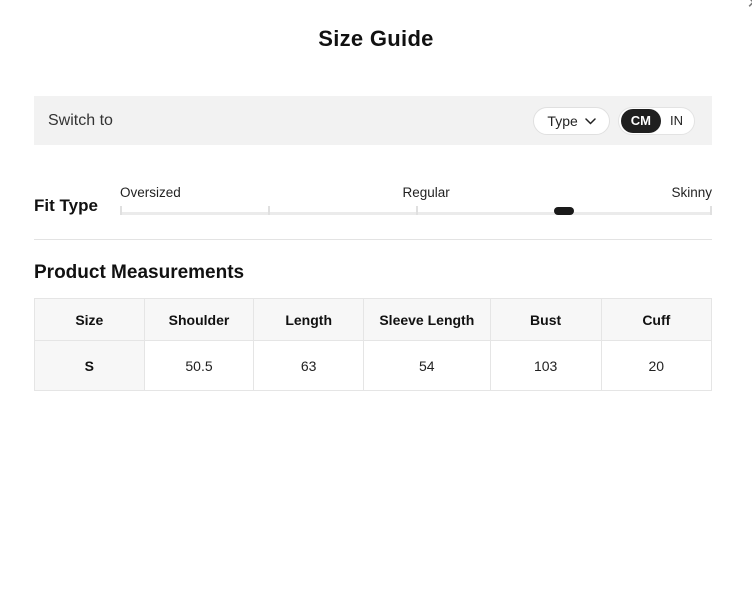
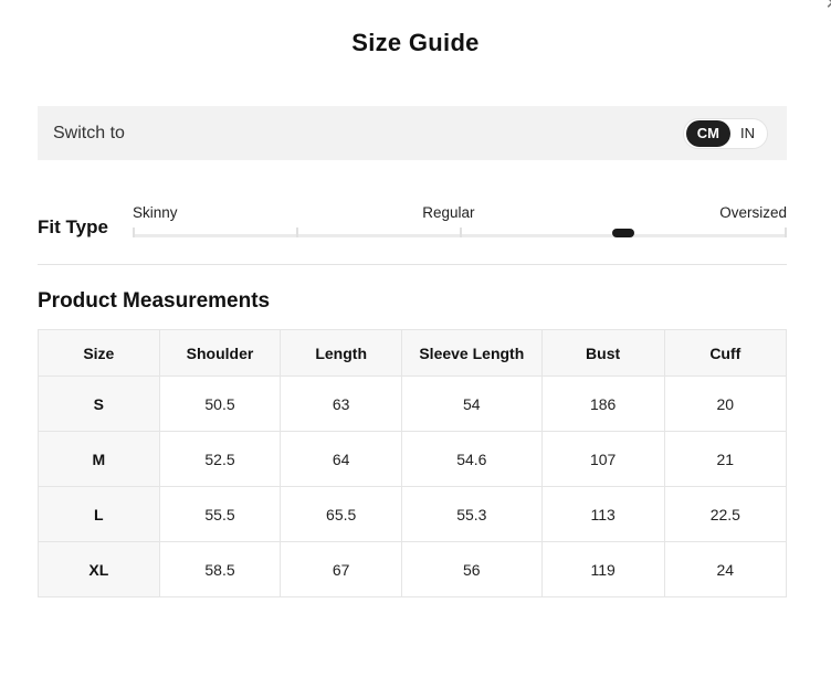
  Size Guide
  Switch to
- Type
  CM
  IN
  Fit Type
- Oversized
+ Skinny
  Regular
- Skinny
+ Oversized
  Product Measurements
  Size	Shoulder	Length	Sleeve Length	Bust	Cuff
- S	50.5	63	54	103	20
+ S	50.5	63	54	186	20
+ M	52.5	64	54.6	107	21
+ L	55.5	65.5	55.3	113	22.5
+ XL	58.5	67	56	119	24
